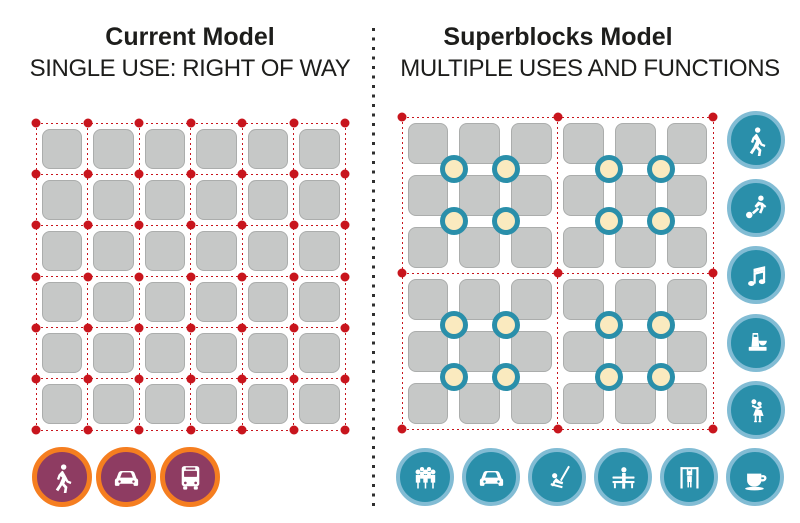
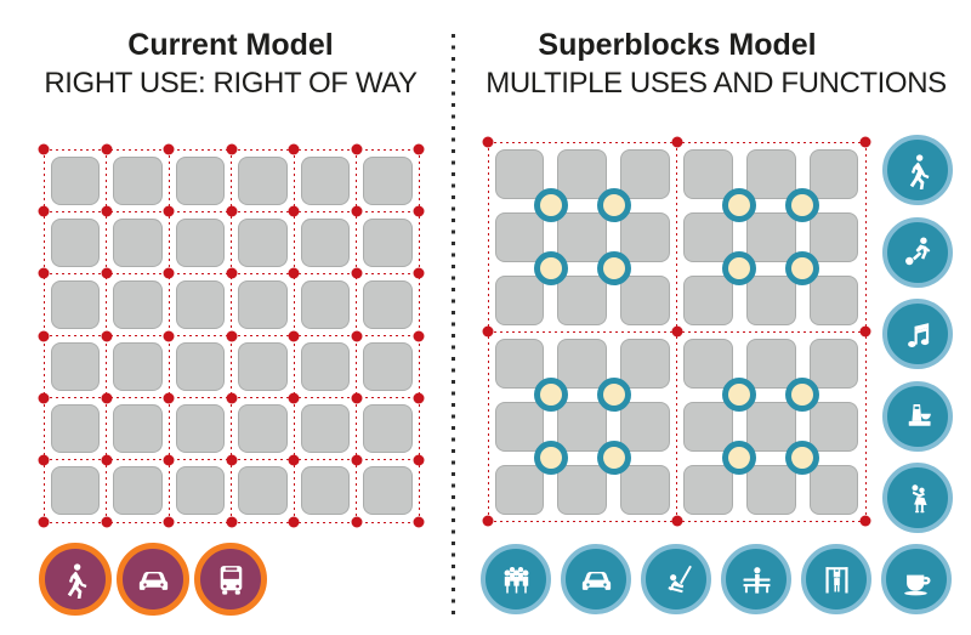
  Current Model
- SINGLE USE: RIGHT OF WAY
+ RIGHT USE: RIGHT OF WAY
  Superblocks Model
  MULTIPLE USES AND FUNCTIONS
